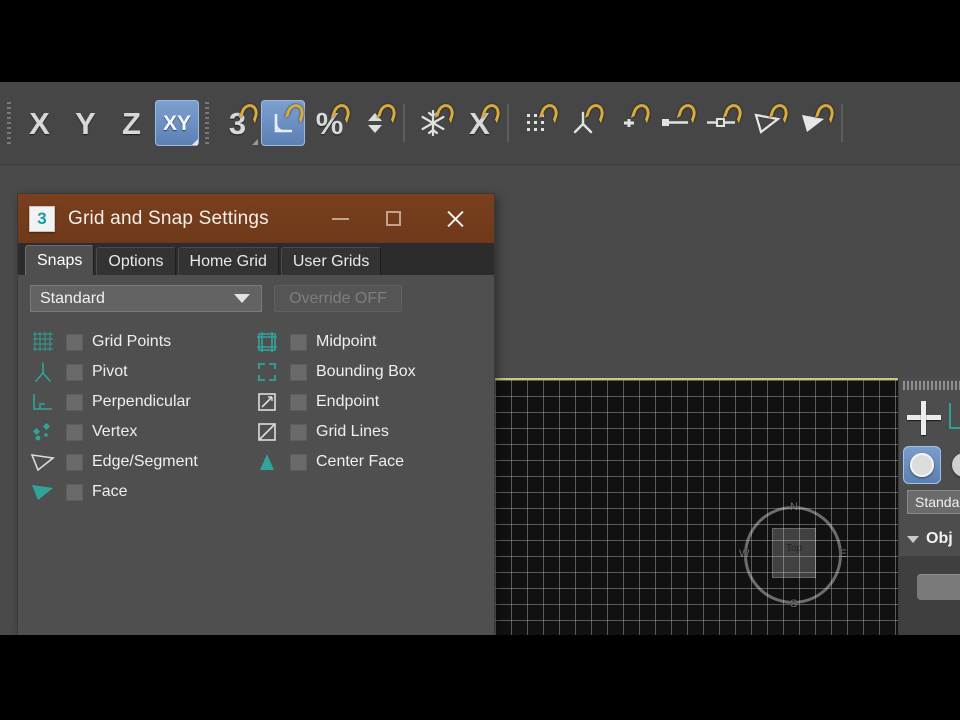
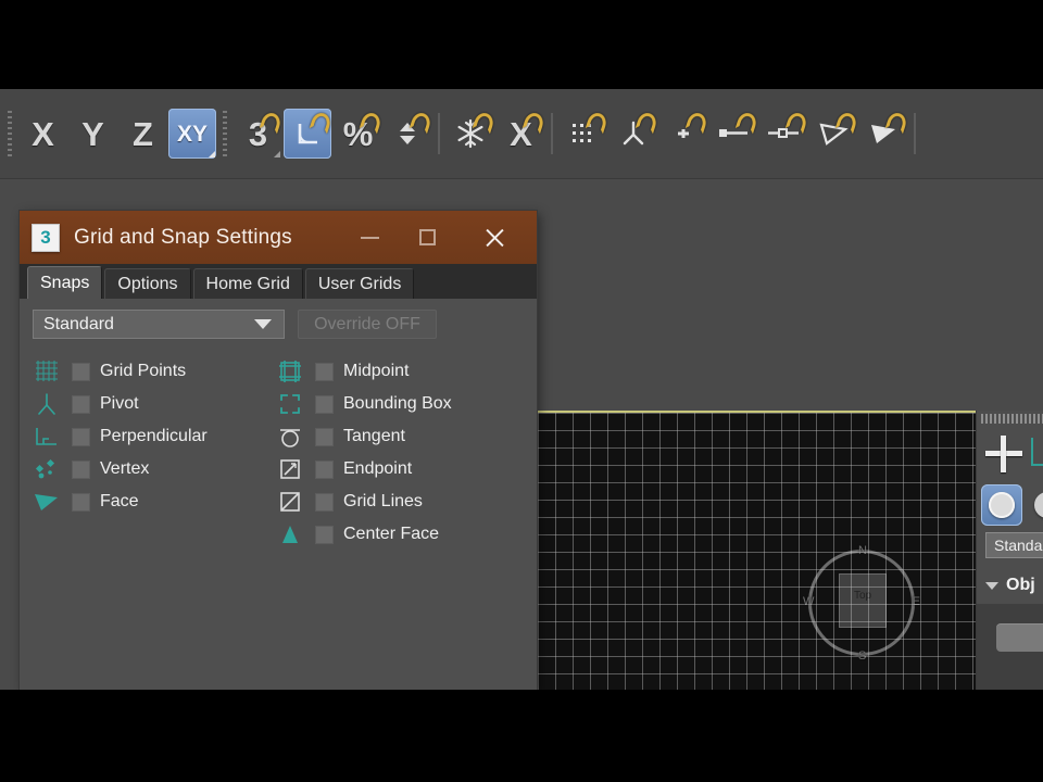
  X
  Y
  Z
  XY
  3
  %
  X
  Top
  N
  S
  W
  E
  Standa
  Obj
  3
  Grid and Snap Settings
  Snaps
  Options
  Home Grid
  User Grids
  Standard
  Override OFF
  Grid Points
  Pivot
  Perpendicular
  Vertex
- Edge/Segment
  Face
  Midpoint
  Bounding Box
+ Tangent
  Endpoint
  Grid Lines
  Center Face
